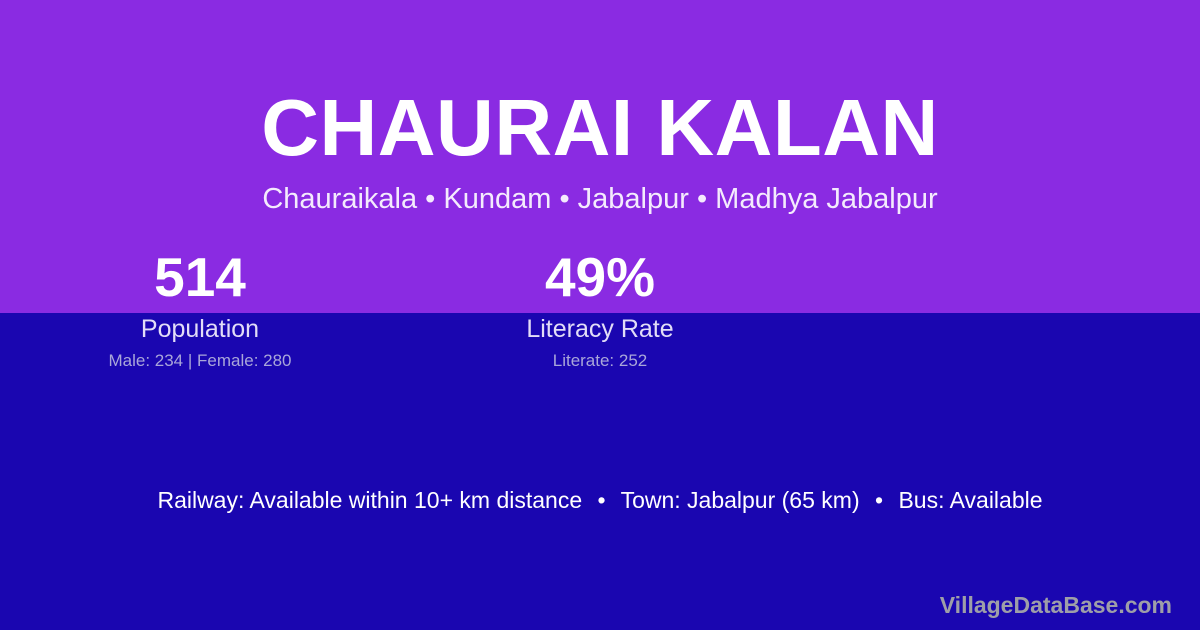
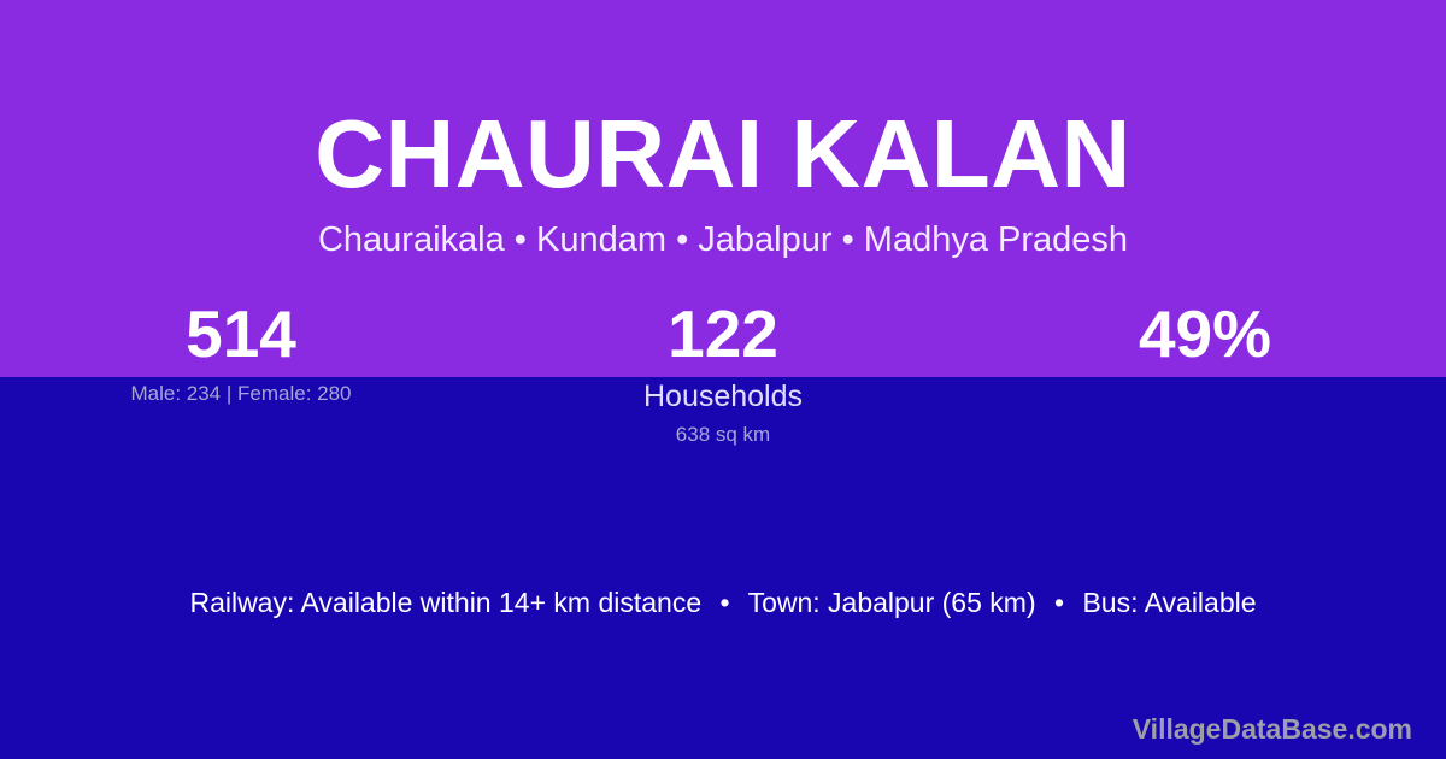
  CHAURAI KALAN
- Chauraikala • Kundam • Jabalpur • Madhya Jabalpur
+ Chauraikala • Kundam • Jabalpur • Madhya Pradesh
  514
- Population
  Male: 234 | Female: 280
+ 122
+ Households
+ 638 sq km
  49%
- Literacy Rate
- Literate: 252
- Railway: Available within 10+ km distance • Town: Jabalpur (65 km) • Bus: Available
+ Railway: Available within 14+ km distance • Town: Jabalpur (65 km) • Bus: Available
  VillageDataBase.com
